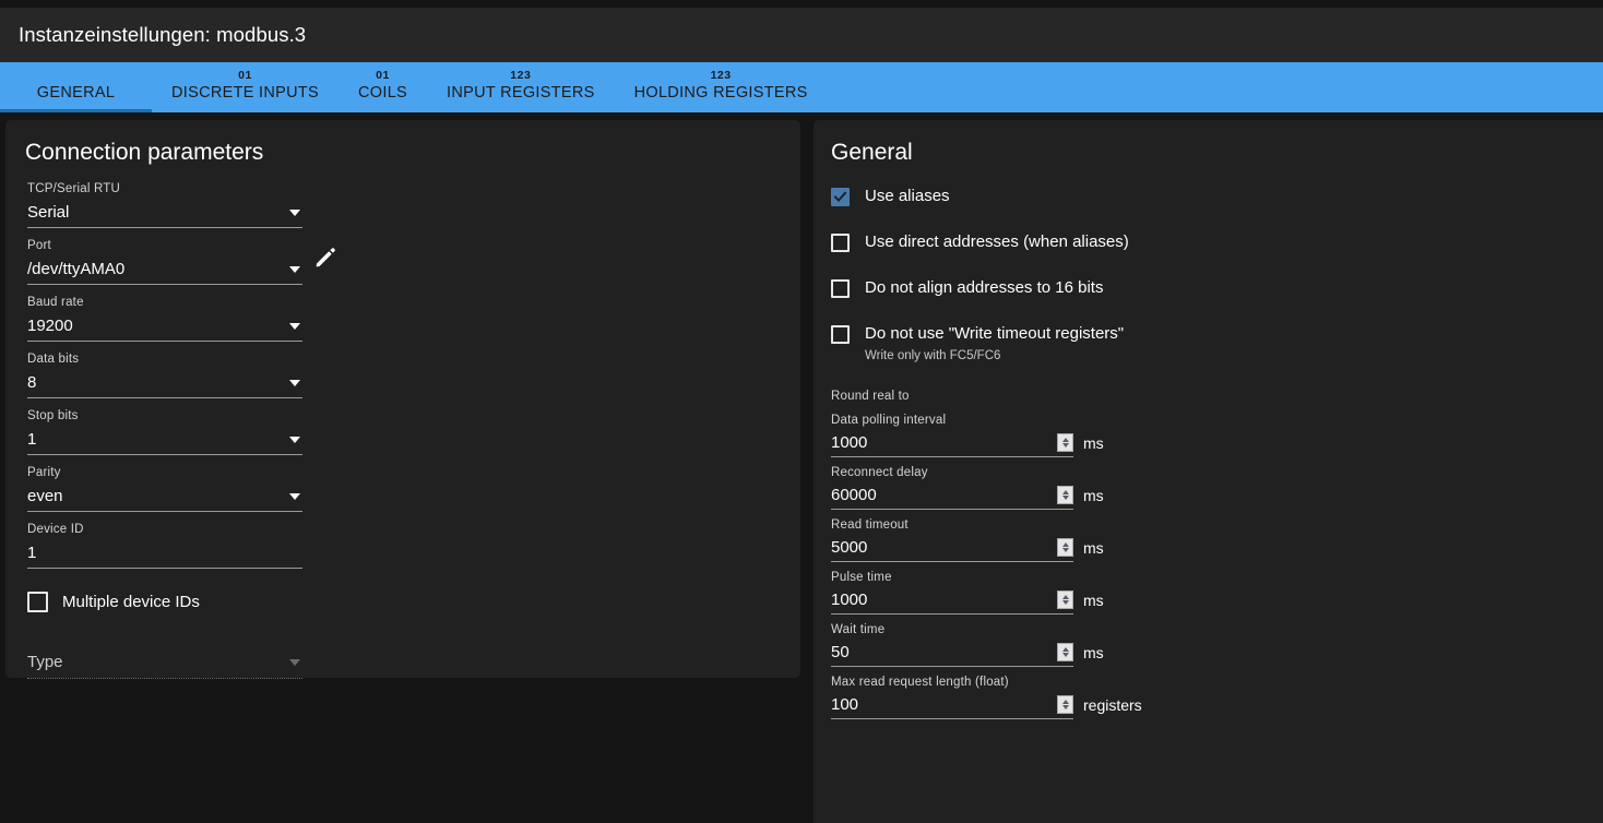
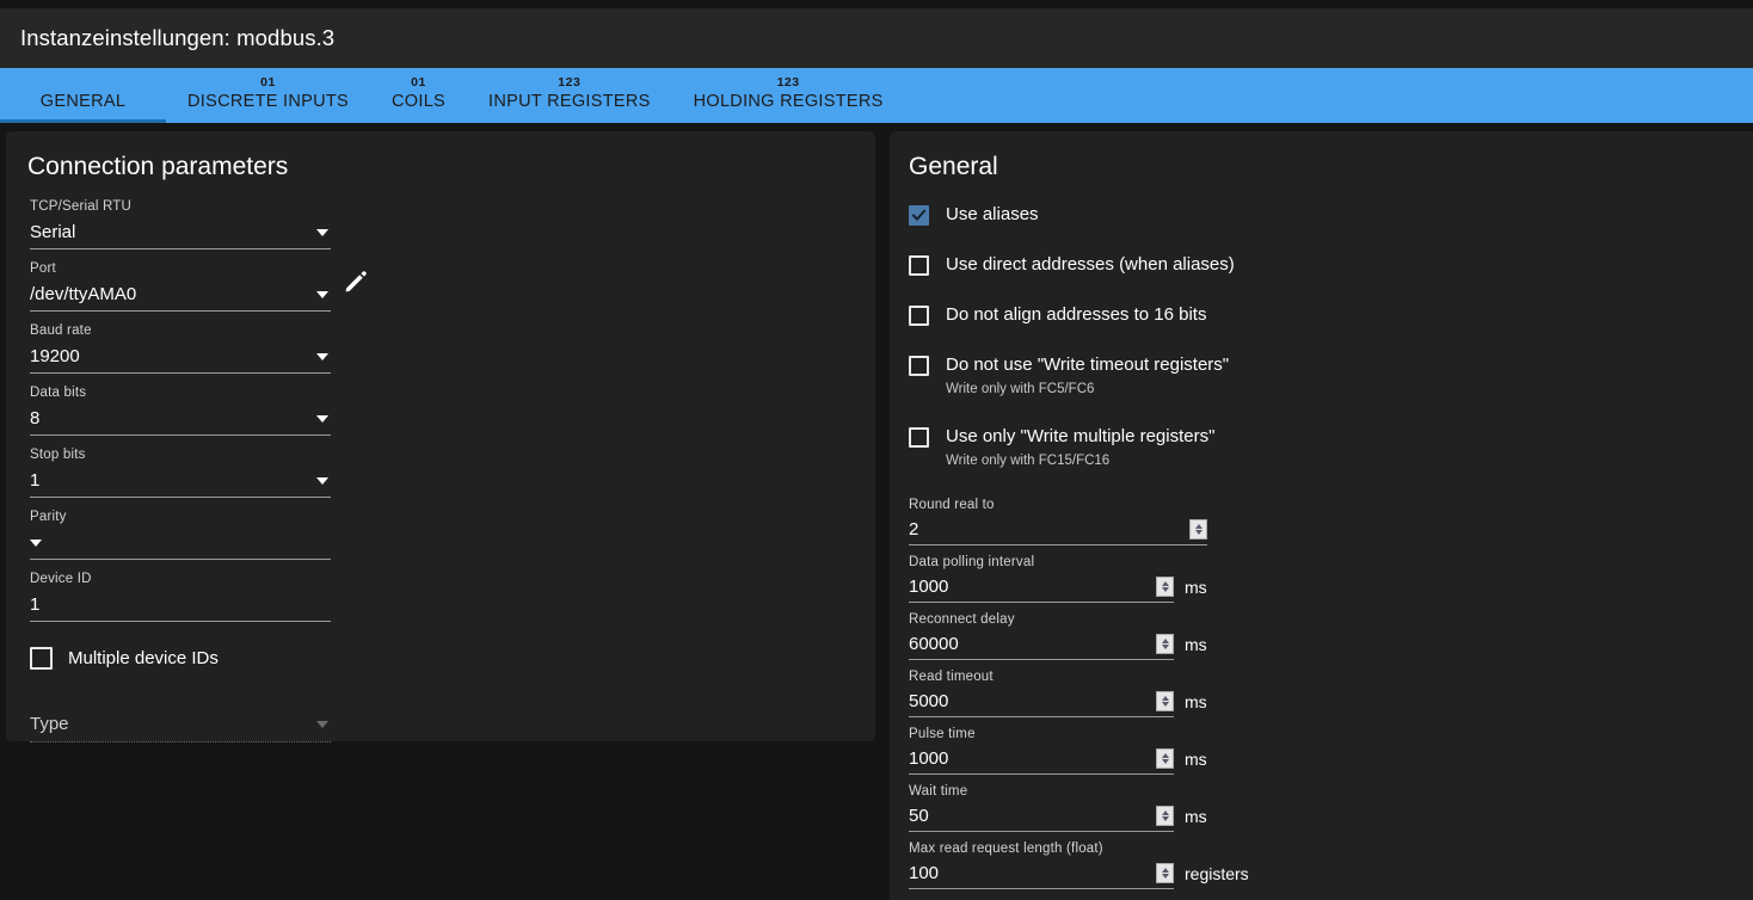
  Instanzeinstellungen: modbus.3
  GENERAL
  01
  DISCRETE INPUTS
  01
  COILS
  123
  INPUT REGISTERS
  123
  HOLDING REGISTERS
  Connection parameters
  TCP/Serial RTU
  Serial
  Port
  /dev/ttyAMA0
  Baud rate
  19200
  Data bits
  8
  Stop bits
  1
  Parity
- even
  Device ID
  1
  Multiple device IDs
  Type
  General
  Use aliases
  Use direct addresses (when aliases)
  Do not align addresses to 16 bits
  Do not use "Write timeout registers"
  Write only with FC5/FC6
+ Use only "Write multiple registers"
+ Write only with FC15/FC16
  Round real to
+ 2
  Data polling interval
  1000
  ms
  Reconnect delay
  60000
  ms
  Read timeout
  5000
  ms
  Pulse time
  1000
  ms
  Wait time
  50
  ms
  Max read request length (float)
  100
  registers
